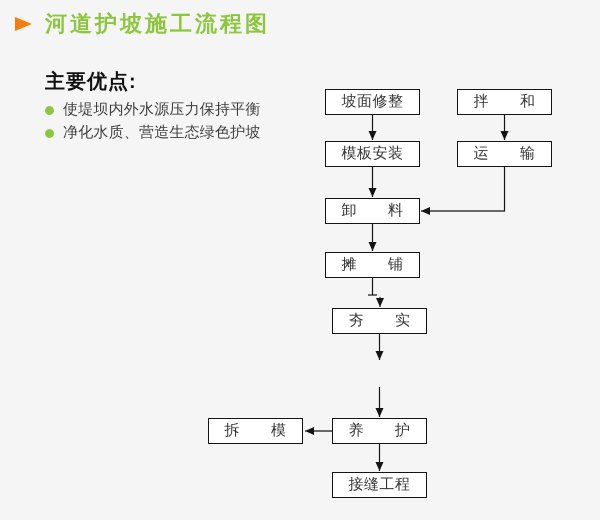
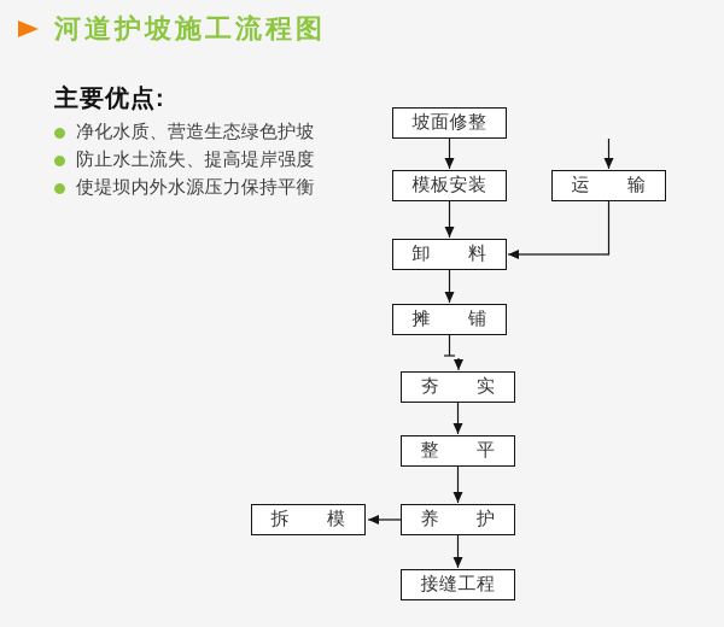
  河道护坡施工流程图
  主要优点:
- 使堤坝内外水源压力保持平衡
+ 净化水质、营造生态绿色护坡
+ 防止水土流失、提高堤岸强度
- 净化水质、营造生态绿色护坡
+ 使堤坝内外水源压力保持平衡
  坡面修整
  模板安装
  卸 料
  摊 铺
  夯 实
+ 整 平
  养 护
  接缝工程
- 拌 和
  运 输
  拆 模
